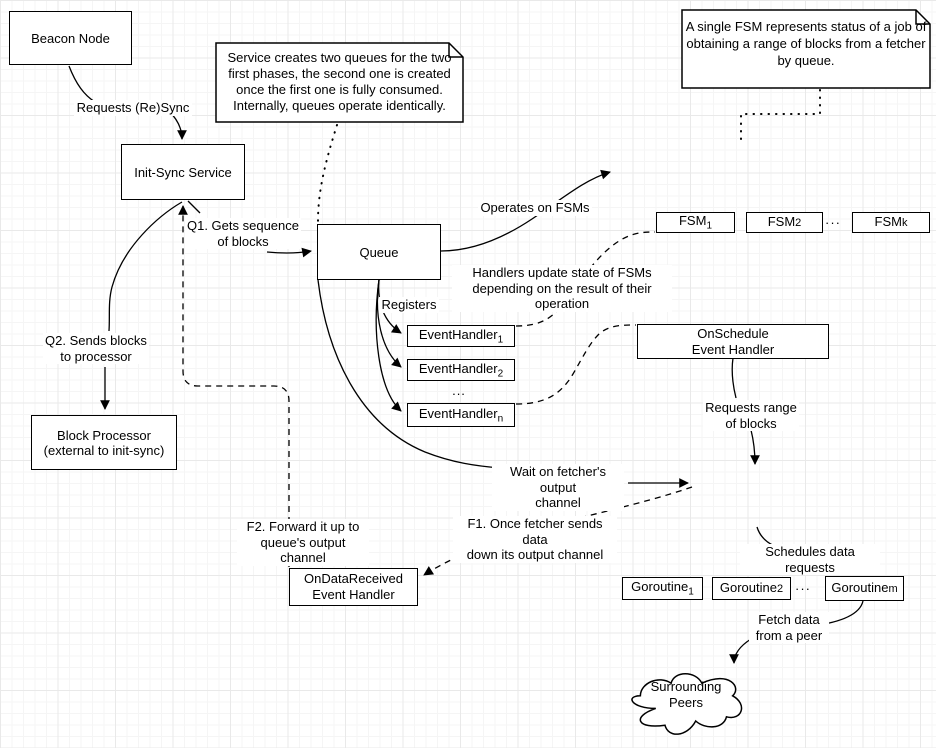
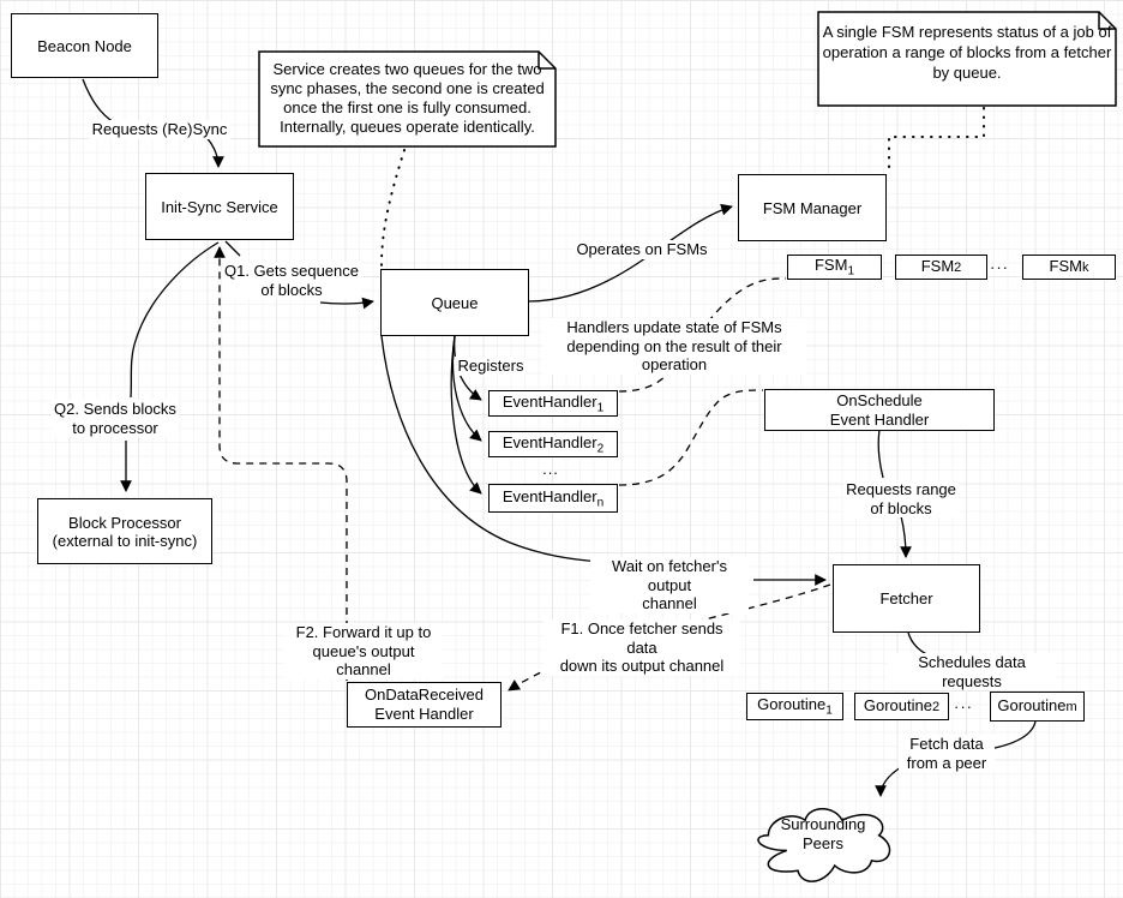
  Beacon Node
  Init-Sync Service
  Queue
+ FSM Manager
  FSM1
  FSM2
  ···
  FSMk
  EventHandler1
  EventHandler2
  ...
  EventHandlern
  OnSchedule
  Event Handler
  Block Processor
  (external to init-sync)
  OnDataReceived
  Event Handler
+ Fetcher
  Goroutine1
  Goroutine2
  ···
  Goroutinem
  Surrounding
  Peers
- Service creates two queues for the two first phases, the second one is created once the first one is fully consumed. Internally, queues operate identically.
+ Service creates two queues for the two sync phases, the second one is created once the first one is fully consumed. Internally, queues operate identically.
- A single FSM represents status of a job of obtaining a range of blocks from a fetcher by queue.
+ A single FSM represents status of a job of operation a range of blocks from a fetcher by queue.
  Requests (Re)Sync
  Q1. Gets sequence
  of blocks
  Q2. Sends blocks
  to processor
  Operates on FSMs
  Registers
  Handlers update state of FSMs
  depending on the result of their operation
  Wait on fetcher's output
  channel
  F2. Forward it up to
  queue's output channel
  F1. Once fetcher sends data
  down its output channel
  Requests range
  of blocks
  Schedules data requests
  Fetch data
  from a peer
